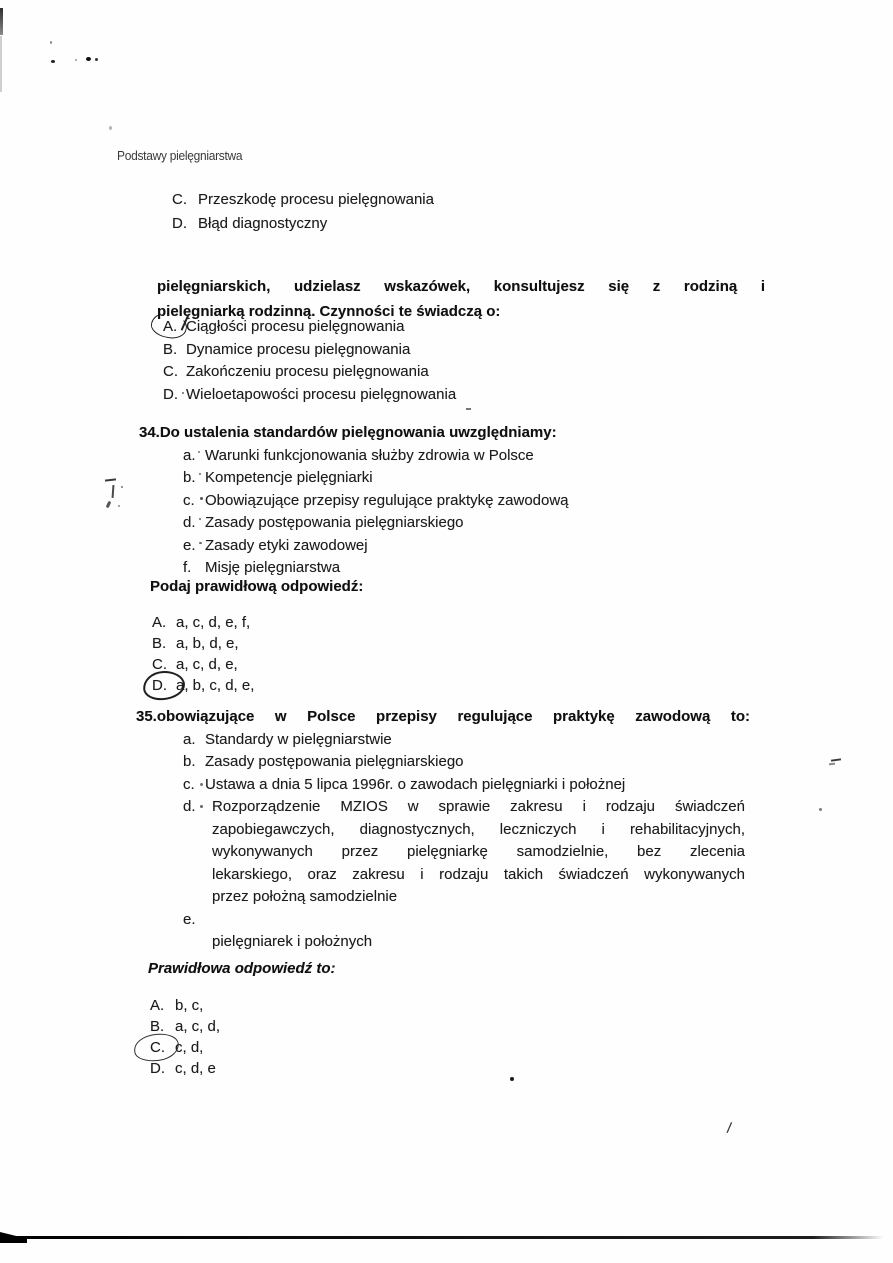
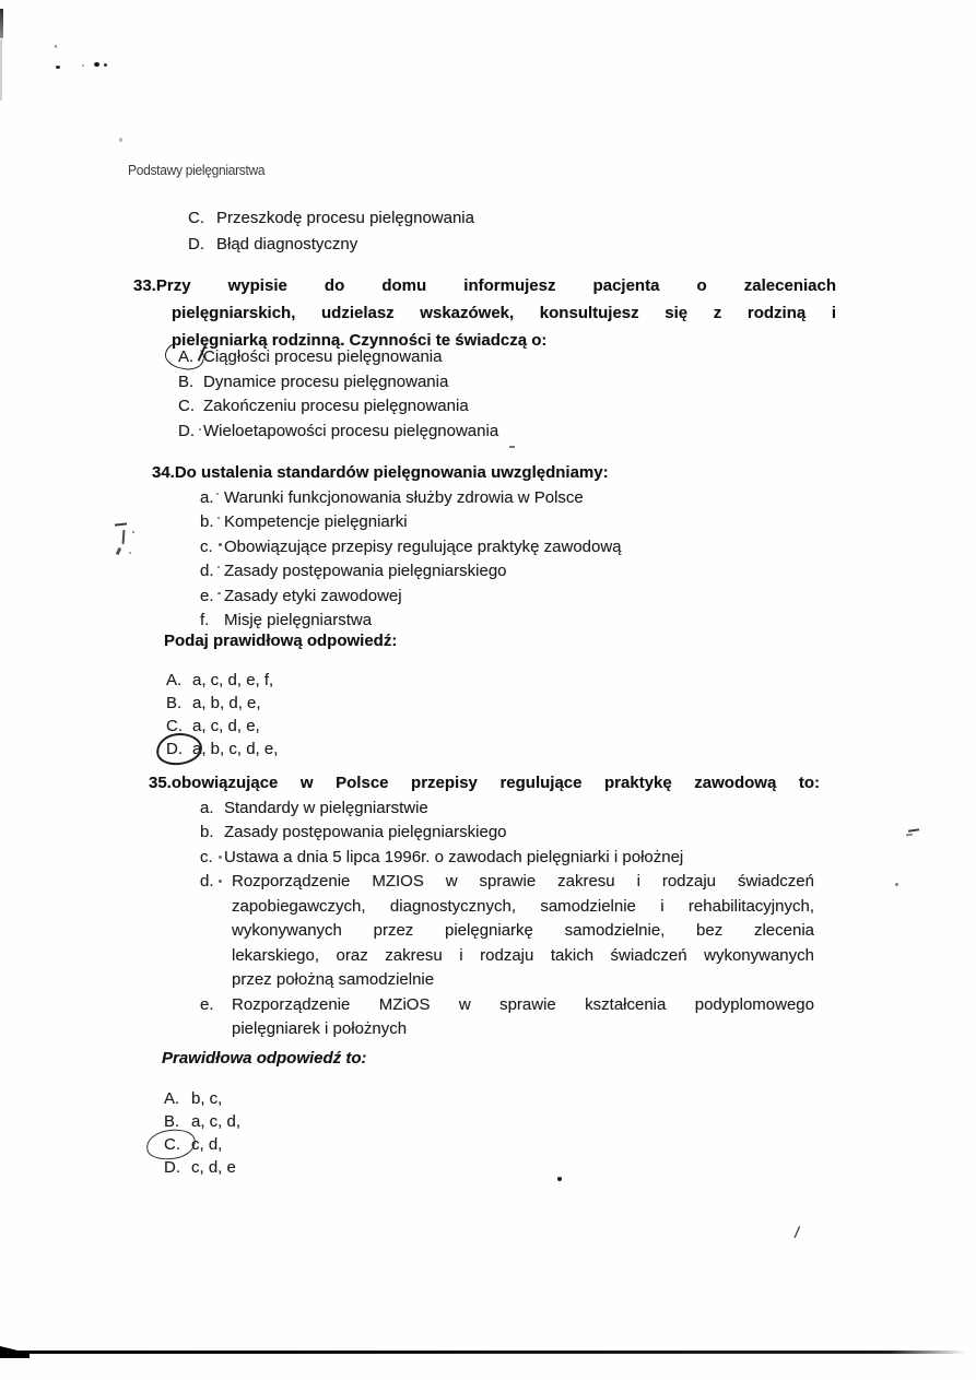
  Podstawy pielęgniarstwa
  C. Przeszkodę procesu pielęgnowania
  D. Błąd diagnostyczny
+ 33.Przy wypisie do domu informujesz pacjenta o zaleceniach
  pielęgniarskich, udzielasz wskazówek, konsultujesz się z rodziną i
  pielęgniarką rodzinną. Czynności te świadczą o:
  A. Ciągłości procesu pielęgnowania
  B. Dynamice procesu pielęgnowania
  C. Zakończeniu procesu pielęgnowania
  D. Wieloetapowości procesu pielęgnowania
  34.Do ustalenia standardów pielęgnowania uwzględniamy:
  a. Warunki funkcjonowania służby zdrowia w Polsce
  b. Kompetencje pielęgniarki
  c. Obowiązujące przepisy regulujące praktykę zawodową
  d. Zasady postępowania pielęgniarskiego
  e. Zasady etyki zawodowej
  f. Misję pielęgniarstwa
  Podaj prawidłową odpowiedź:
  A. a, c, d, e, f,
  B. a, b, d, e,
  C. a, c, d, e,
  D. a, b, c, d, e,
  35.obowiązujące w Polsce przepisy regulujące praktykę zawodową to:
  a. Standardy w pielęgniarstwie
  b. Zasady postępowania pielęgniarskiego
  c. Ustawa a dnia 5 lipca 1996r. o zawodach pielęgniarki i położnej
  d.
  Rozporządzenie MZIOS w sprawie zakresu i rodzaju świadczeń
- zapobiegawczych, diagnostycznych, leczniczych i rehabilitacyjnych,
+ zapobiegawczych, diagnostycznych, samodzielnie i rehabilitacyjnych,
  wykonywanych przez pielęgniarkę samodzielnie, bez zlecenia
  lekarskiego, oraz zakresu i rodzaju takich świadczeń wykonywanych
  przez położną samodzielnie
  e.
+ Rozporządzenie MZiOS w sprawie kształcenia podyplomowego
  pielęgniarek i położnych
  Prawidłowa odpowiedź to:
  A. b, c,
  B. a, c, d,
  C. c, d,
  D. c, d, e
